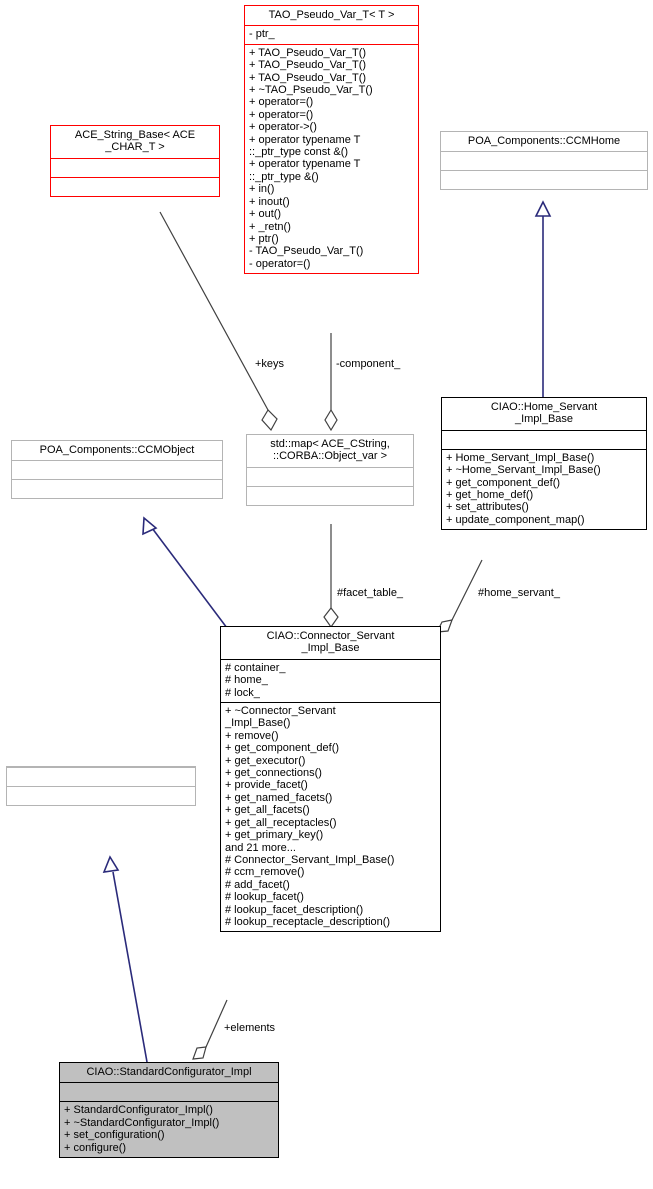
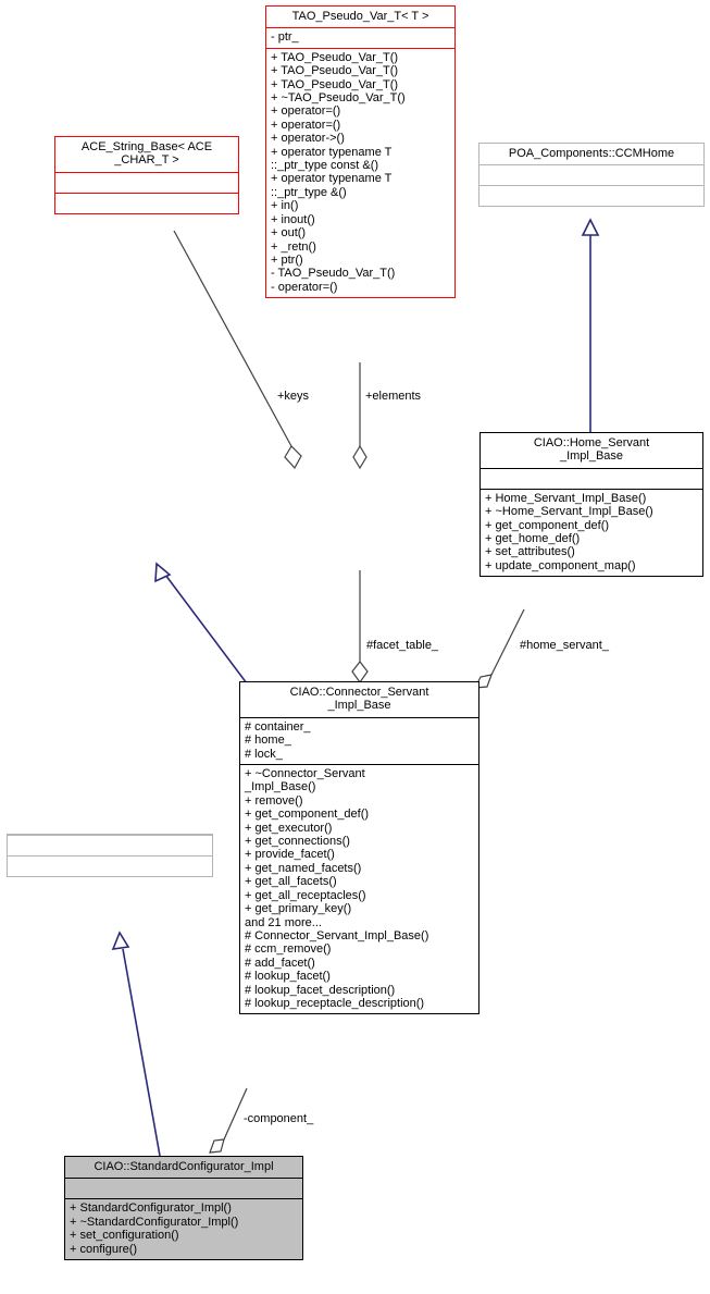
  TAO_Pseudo_Var_T< T >
  - ptr_
  + TAO_Pseudo_Var_T()
  + TAO_Pseudo_Var_T()
  + TAO_Pseudo_Var_T()
  + ~TAO_Pseudo_Var_T()
  + operator=()
  + operator=()
  + operator->()
  + operator typename T
  ::_ptr_type const &()
  + operator typename T
  ::_ptr_type &()
  + in()
  + inout()
  + out()
  + _retn()
  + ptr()
  - TAO_Pseudo_Var_T()
  - operator=()
  ACE_String_Base< ACE
  _CHAR_T >
  POA_Components::CCMHome
  CIAO::Home_Servant
  _Impl_Base
  + Home_Servant_Impl_Base()
  + ~Home_Servant_Impl_Base()
  + get_component_def()
  + get_home_def()
  + set_attributes()
  + update_component_map()
- std::map< ACE_CString,
- ::CORBA::Object_var >
- POA_Components::CCMObject
  CIAO::Connector_Servant
  _Impl_Base
  # container_
  # home_
  # lock_
  + ~Connector_Servant
  _Impl_Base()
  + remove()
  + get_component_def()
  + get_executor()
  + get_connections()
  + provide_facet()
  + get_named_facets()
  + get_all_facets()
  + get_all_receptacles()
  + get_primary_key()
  and 21 more...
  # Connector_Servant_Impl_Base()
  # ccm_remove()
  # add_facet()
  # lookup_facet()
  # lookup_facet_description()
  # lookup_receptacle_description()
  CIAO::StandardConfigurator_Impl
  + StandardConfigurator_Impl()
  + ~StandardConfigurator_Impl()
  + set_configuration()
  + configure()
  +keys
- -component_
+ +elements
  #facet_table_
  #home_servant_
- +elements
+ -component_
